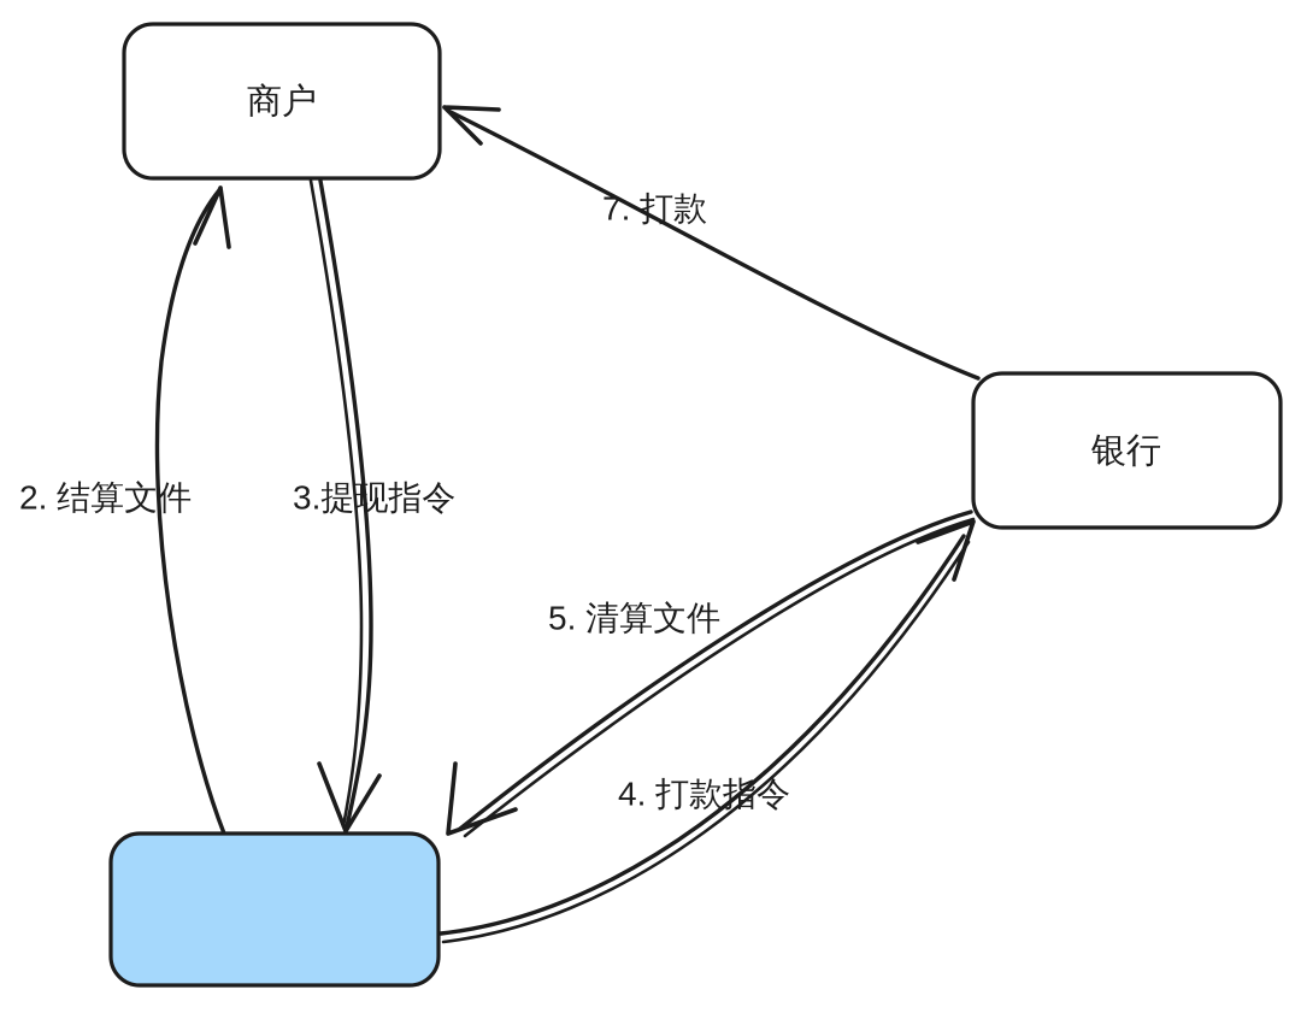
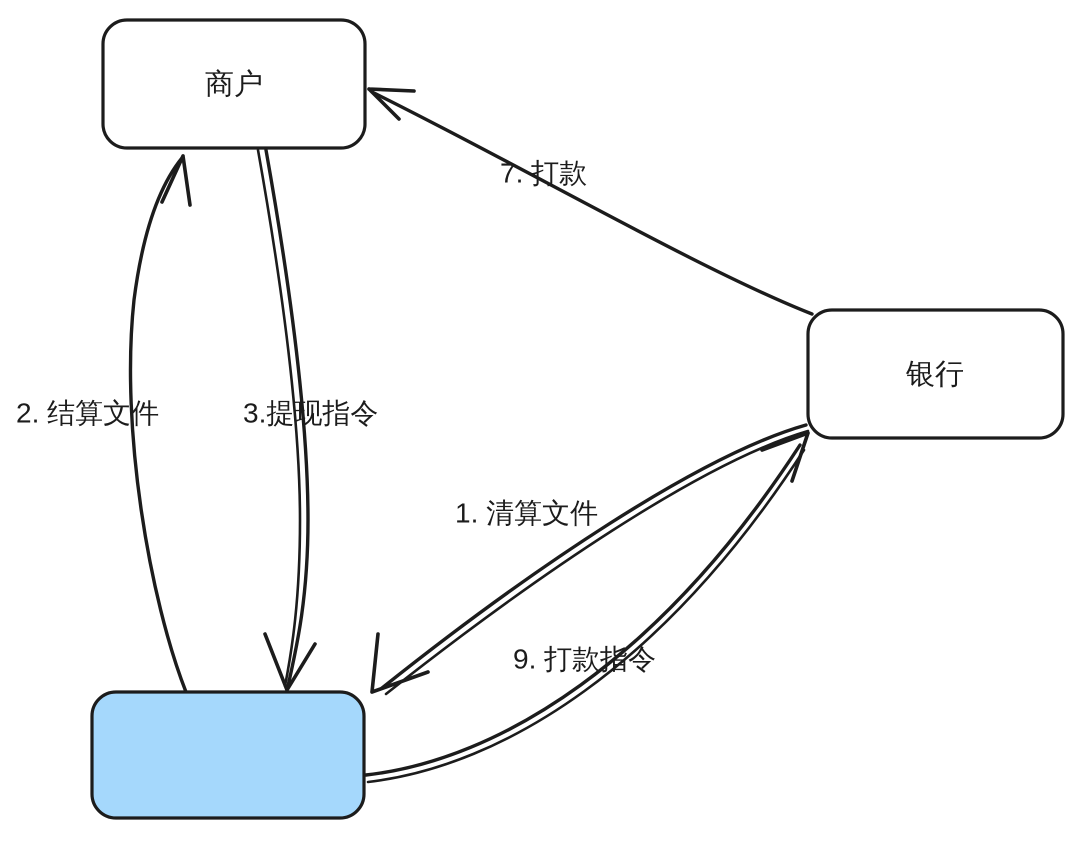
  商户
  银行
- 5. 清算文件
+ 1. 清算文件
  2. 结算文件
  3.提现指令
- 4. 打款指令
+ 9. 打款指令
  7. 打款
